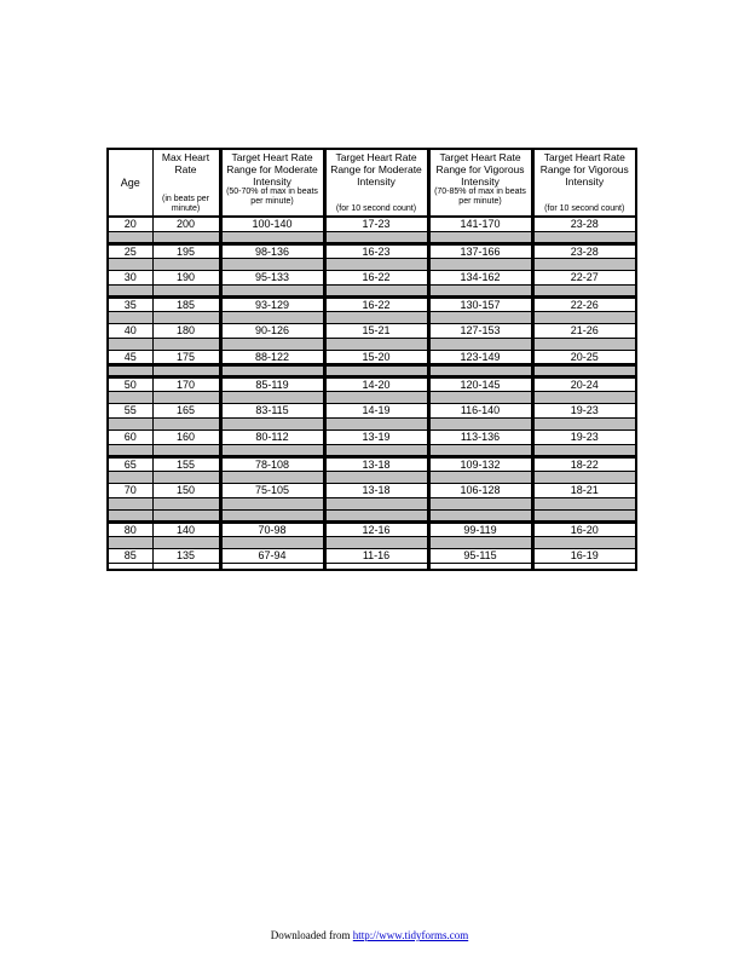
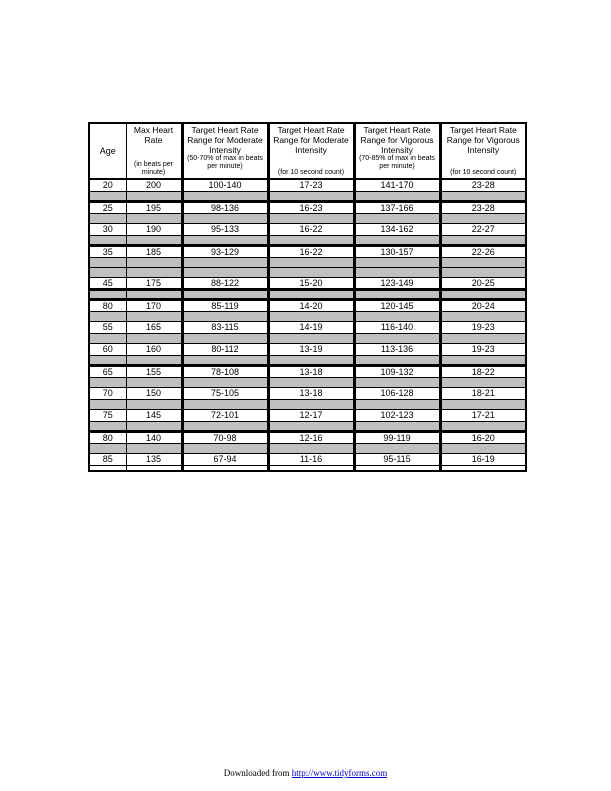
  20	200	100-140	17-23	141-170	23-28
  25	195	98-136	16-23	137-166	23-28
  30	190	95-133	16-22	134-162	22-27
  35	185	93-129	16-22	130-157	22-26
- 40	180	90-126	15-21	127-153	21-26
  45	175	88-122	15-20	123-149	20-25
- 50	170	85-119	14-20	120-145	20-24
+ 80	170	85-119	14-20	120-145	20-24
  55	165	83-115	14-19	116-140	19-23
  60	160	80-112	13-19	113-136	19-23
  65	155	78-108	13-18	109-132	18-22
  70	150	75-105	13-18	106-128	18-21
+ 75	145	72-101	12-17	102-123	17-21
  80	140	70-98	12-16	99-119	16-20
  85	135	67-94	11-16	95-115	16-19
  Downloaded from http://www.tidyforms.com
